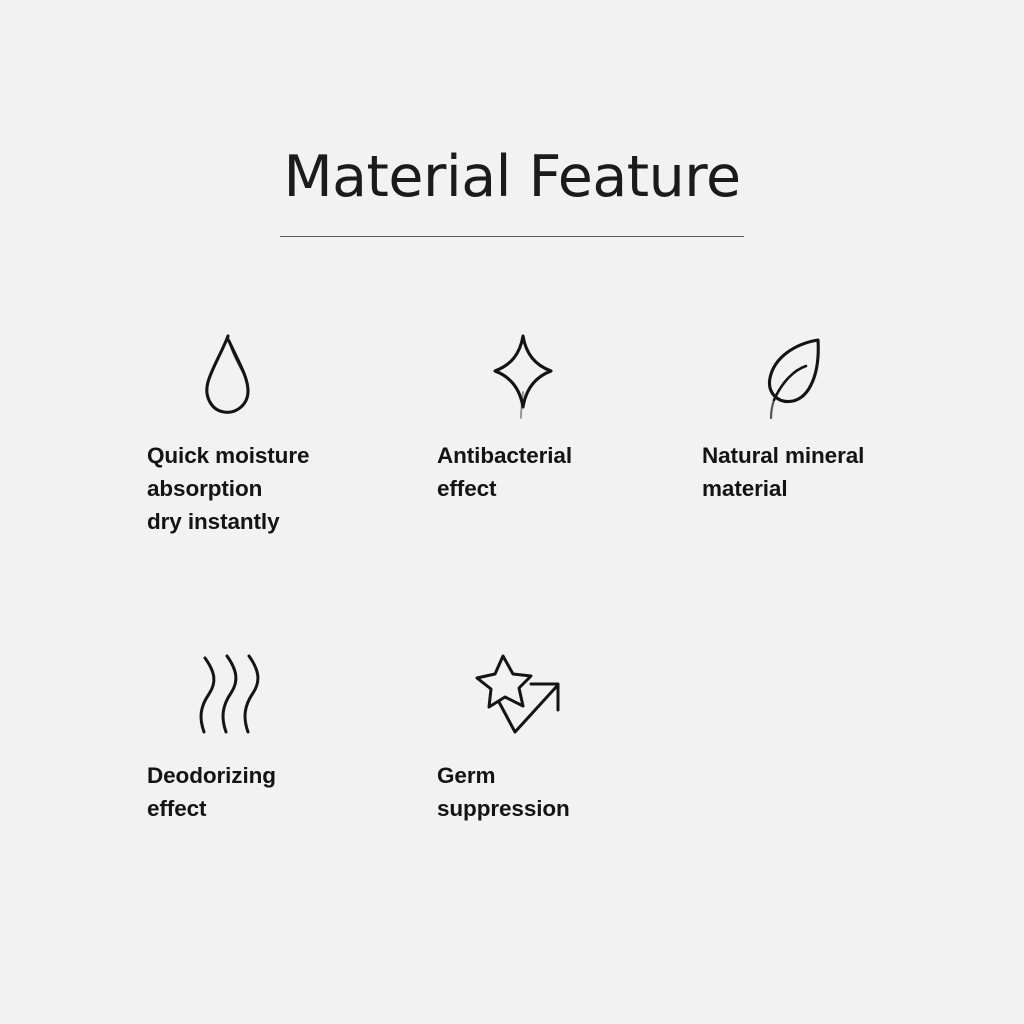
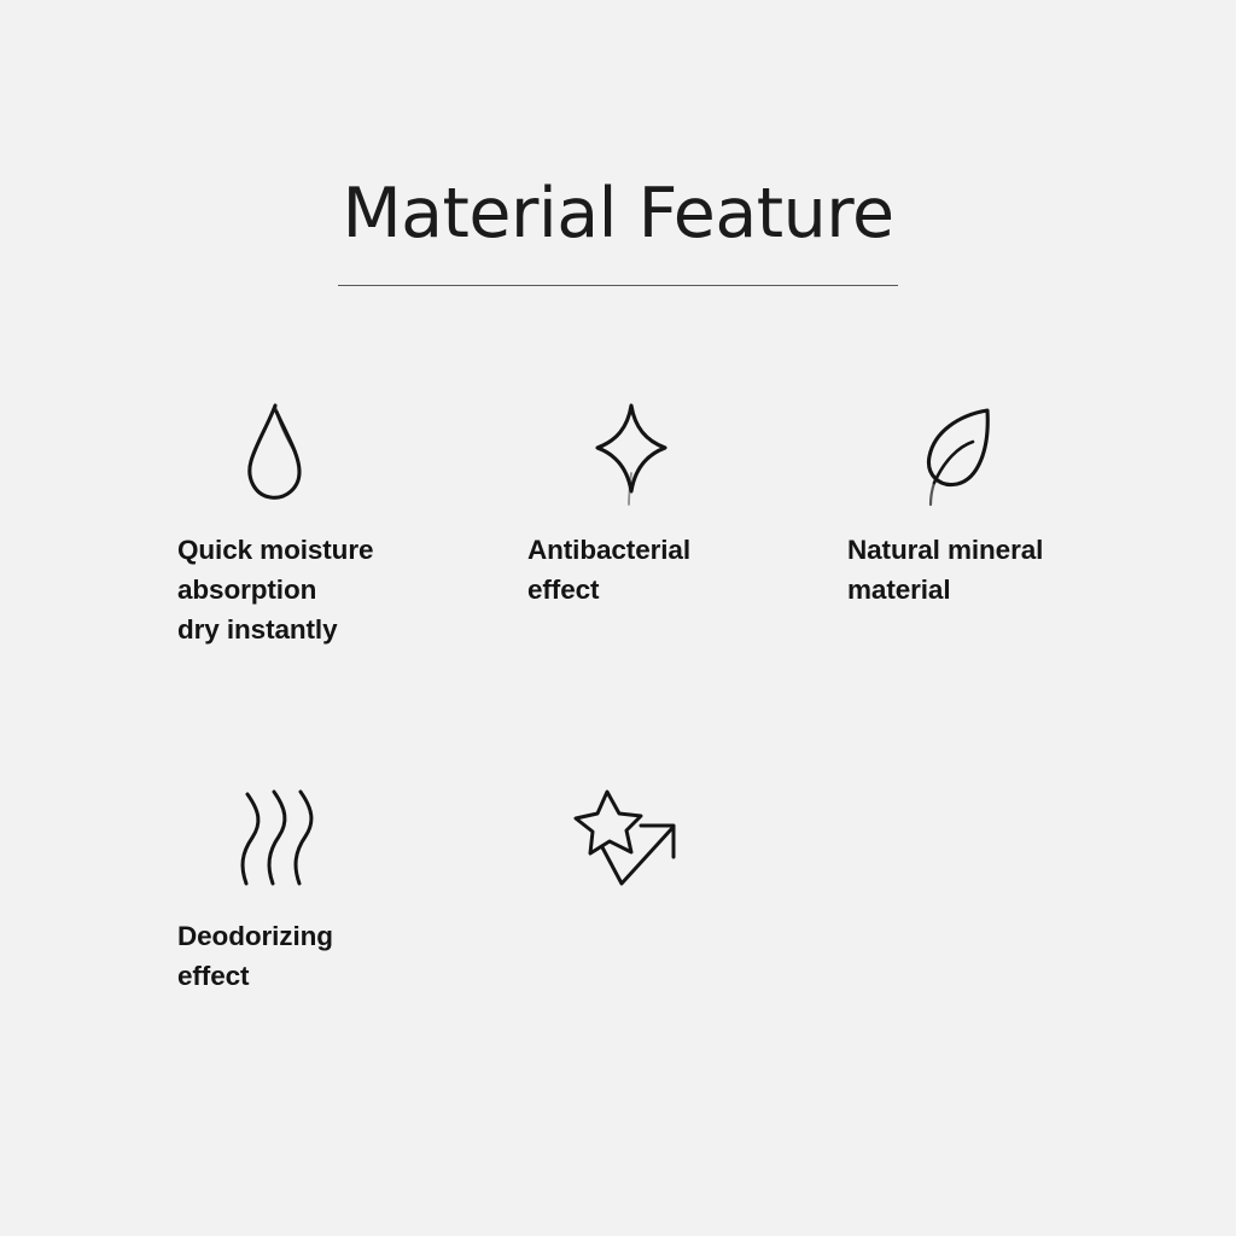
  Material Feature
  Quick moisture
  absorption
  dry instantly
  Antibacterial
  effect
  Natural mineral
  material
  Deodorizing
  effect
- Germ
- suppression
